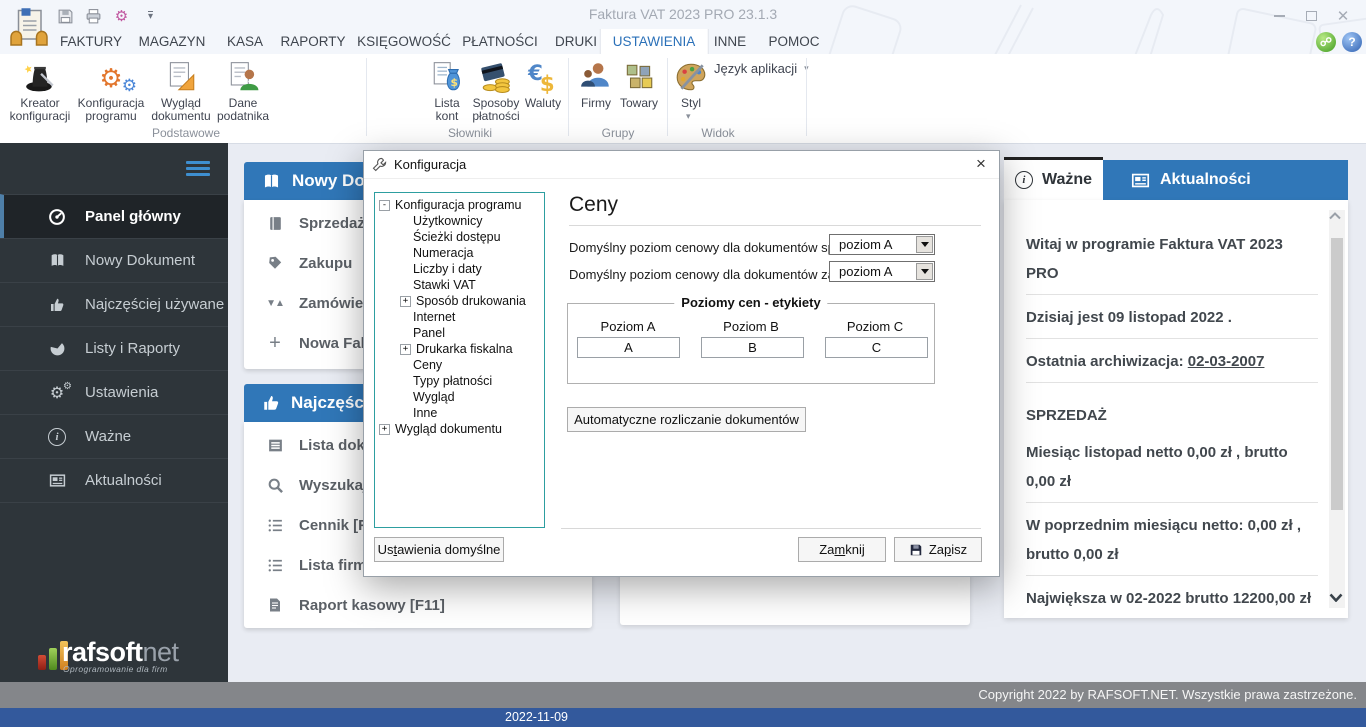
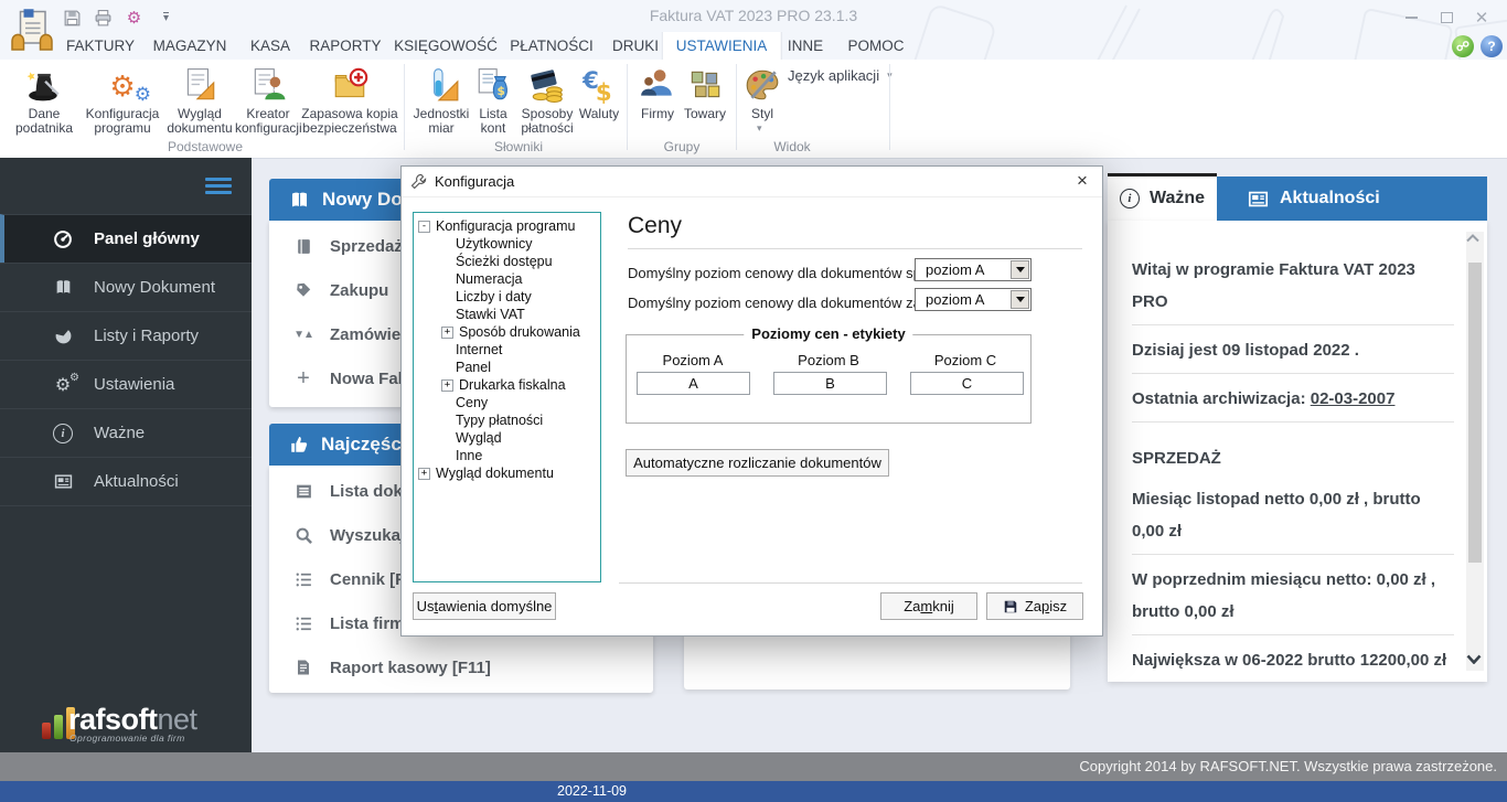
  ⚙
  ▾
  Faktura VAT 2023 PRO 23.1.3
  ✕
  ☍
  ?
  FAKTURY
  MAGAZYN
  KASA
  RAPORTY
  KSIĘGOWOŚĆ
  PŁATNOŚCI
  DRUKI
  USTAWIENIA
  INNE
  POMOC
- Kreator konfiguracji
+ Dane podatnika
  ⚙
  ⚙
  Konfiguracja programu
  Wygląd dokumentu
- Dane podatnika
+ Kreator konfiguracji
+ Zapasowa kopia bezpieczeństwa
+ Jednostki miar
  $
  Lista kont
  Sposoby płatności
  €
  $
  Waluty
  Firmy
  Towary
  Styl
  ▾
  Język aplikacji
  Podstawowe
  Słowniki
  Grupy
  Widok
  Panel główny
  Nowy Dokument
- Najczęściej używane
  Listy i Raporty
  ⚙
  ⚙
  Ustawienia
  i
  Ważne
  Aktualności
  rafsoftnet
  Oprogramowanie dla firm
  Nowy Do
  Sprzedaż
  Zakupu
  ▼▲
  Zamówie
  +
  Najczęśc
  Lista dok
  Wyszuka
  Cennik [
  Lista firm
  Raport kasowy [F11]
  i
  Ważne
  Aktualności
  Witaj w programie Faktura VAT 2023 PRO
  Dzisiaj jest 09 listopad 2022 .
  Ostatnia archiwizacja: 02-03-2007
  SPRZEDAŻ
  Miesiąc listopad netto 0,00 zł , brutto 0,00 zł
  W poprzednim miesiącu netto: 0,00 zł , brutto 0,00 zł
- Największa w 02-2022 brutto 12200,00 zł
+ Największa w 06-2022 brutto 12200,00 zł
  Konfiguracja
  ×
  -
  Konfiguracja programu
  Użytkownicy
  Ścieżki dostępu
  Numeracja
  Liczby i daty
  Stawki VAT
  +
  Sposób drukowania
  Internet
  Panel
  +
  Drukarka fiskalna
  Ceny
  Typy płatności
  Wygląd
  Inne
  +
  Wygląd dokumentu
  Ceny
  Domyślny poziom cenowy dla dokumentów s
  poziom A
  Domyślny poziom cenowy dla dokumentów z
  poziom A
  Poziomy cen - etykiety
  Poziom A
  Poziom B
  Poziom C
  A
  B
  C
  Automatyczne rozliczanie dokumentów
  Ustawienia domyślne
  Zamknij
  Zapisz
- Copyright 2022 by RAFSOFT.NET. Wszystkie prawa zastrzeżone.
+ Copyright 2014 by RAFSOFT.NET. Wszystkie prawa zastrzeżone.
  2022-11-09
